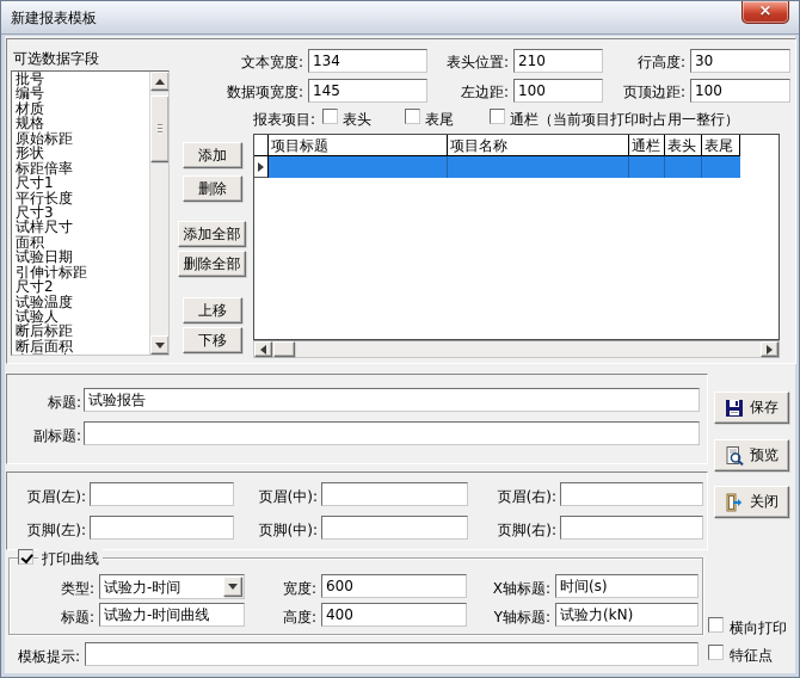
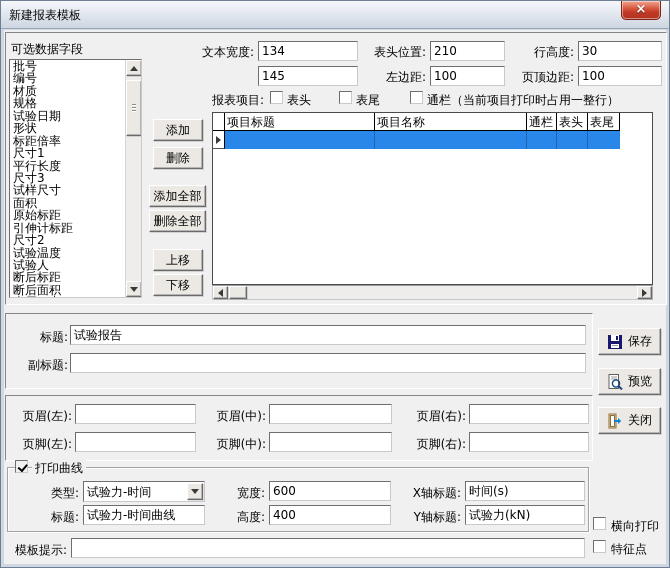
  新建报表模板
  ×
  可选数据字段
  批号
  编号
  材质
  规格
- 原始标距
+ 试验日期
  形状
  标距倍率
  尺寸1
  平行长度
  尺寸3
  试样尺寸
  面积
- 试验日期
+ 原始标距
  引伸计标距
  尺寸2
  试验温度
  试验人
  断后标距
  断后面积
  文本宽度:
  134
  表头位置:
  210
  行高度:
  30
- 数据项宽度:
  145
  左边距:
  100
  页顶边距:
  100
  报表项目:
  表头
  表尾
  通栏（当前项目打印时占用一整行）
  添加
  删除
  添加全部
  删除全部
  上移
  下移
  项目标题
  项目名称
  通栏
  表头
  表尾
  标题:
  试验报告
  副标题:
  保存
  预览
  关闭
  页眉(左):
  页眉(中):
  页眉(右):
  页脚(左):
  页脚(中):
  页脚(右):
  打印曲线
  类型:
  试验力-时间
  宽度:
  600
  X轴标题:
  时间(s)
  标题:
  试验力-时间曲线
  高度:
  400
  Y轴标题:
  试验力(kN)
  模板提示:
  横向打印
  特征点
